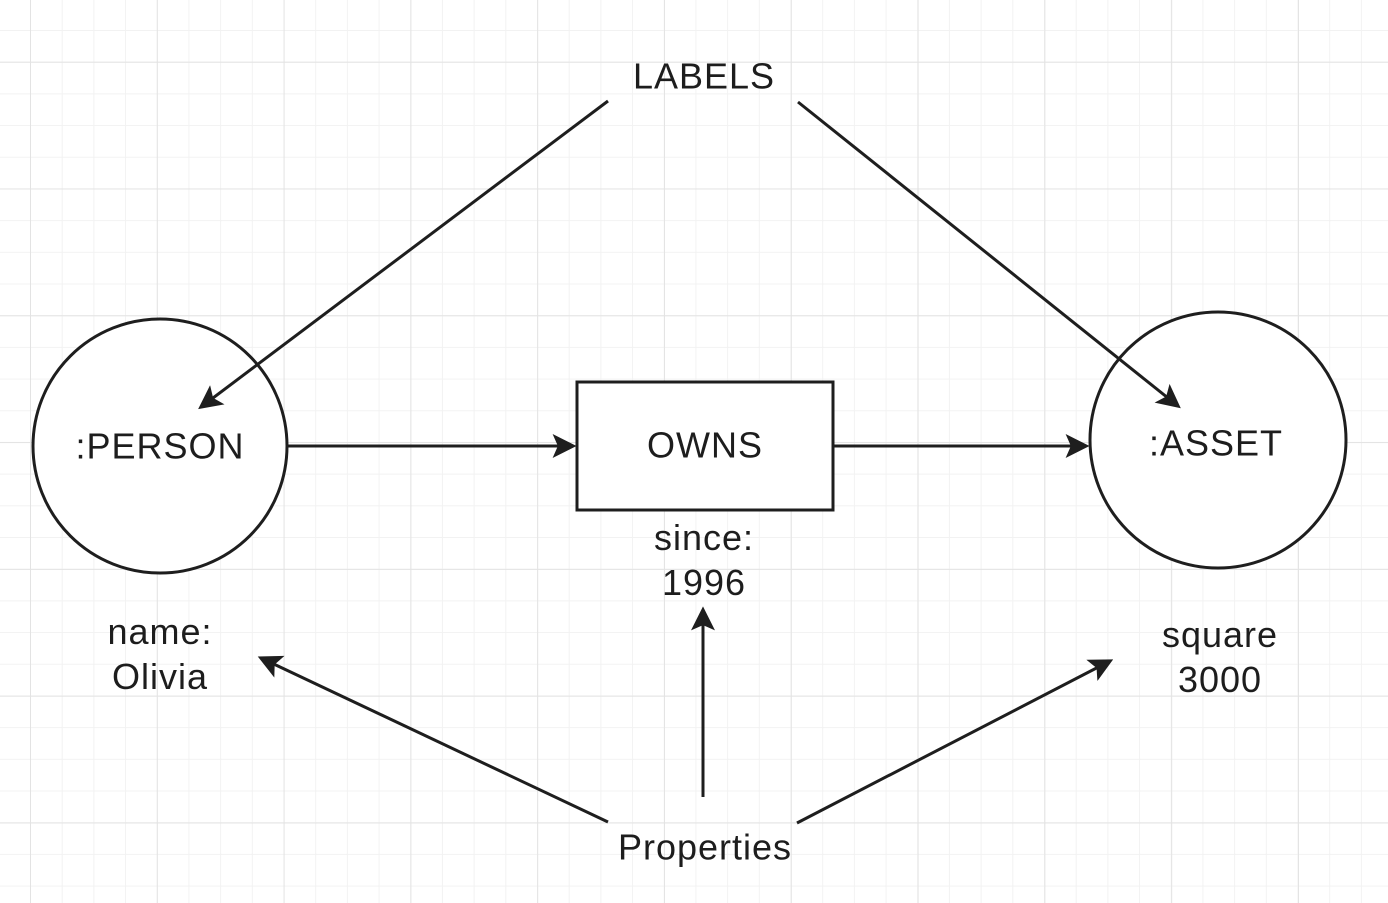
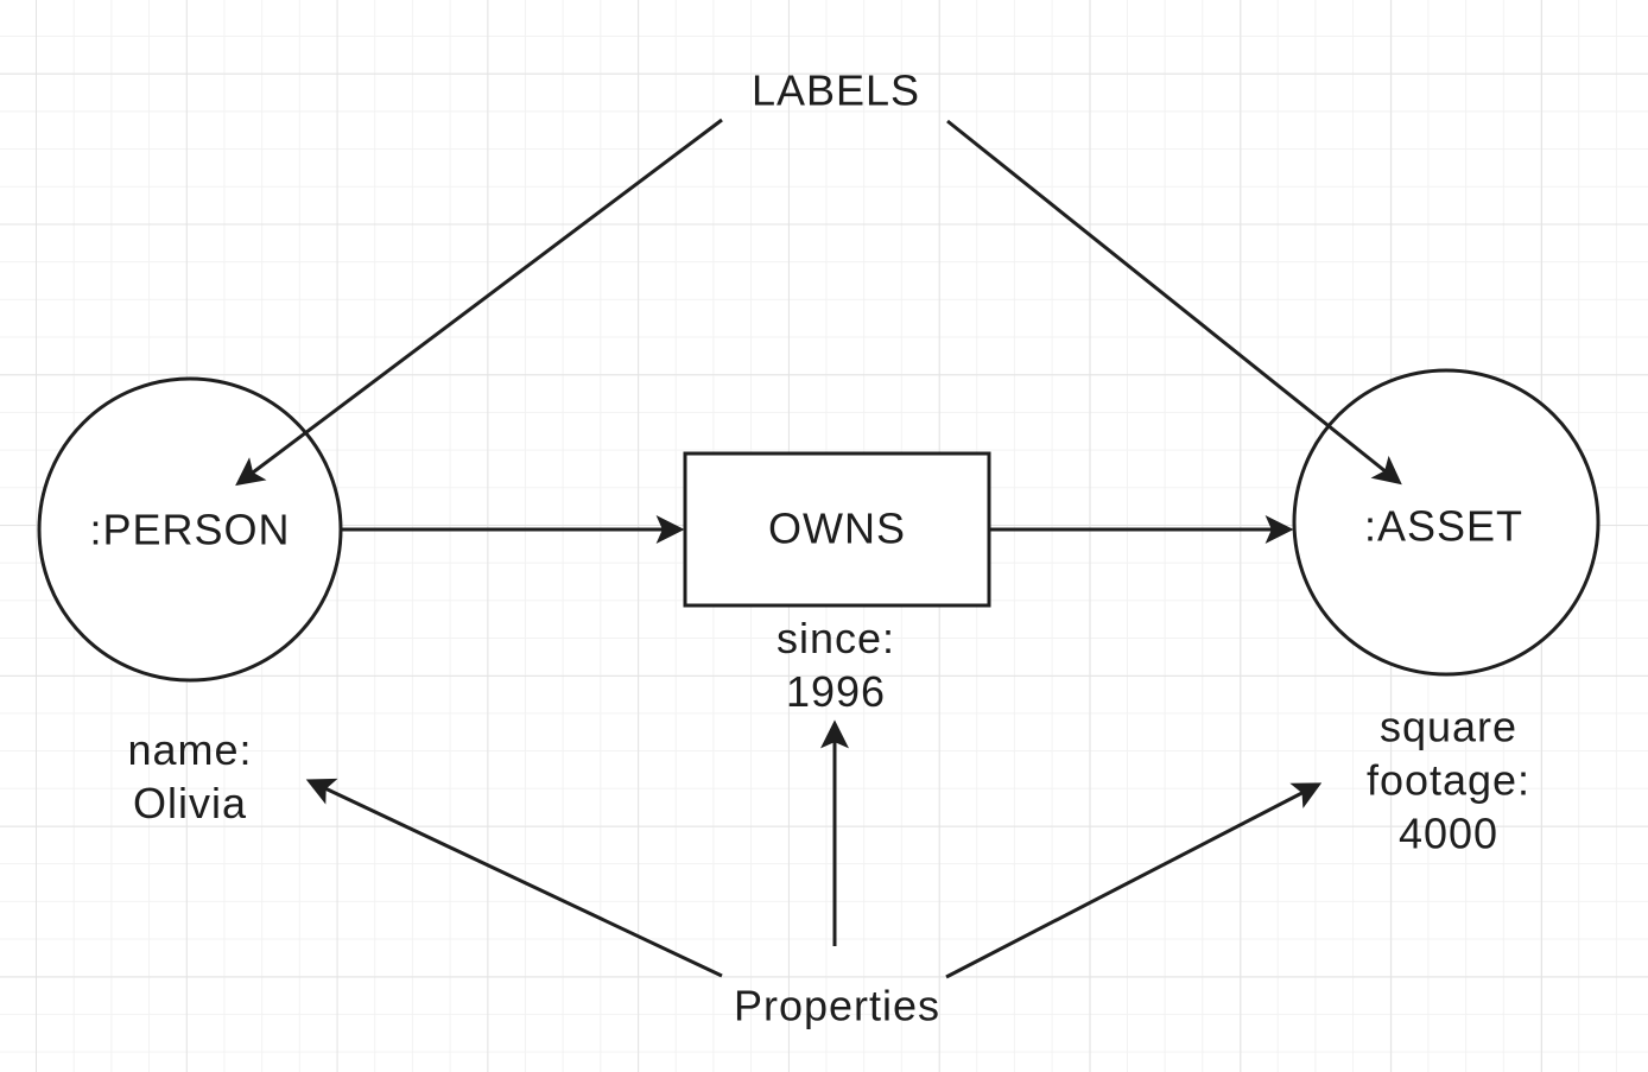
  LABELS
  Properties
  :PERSON
  OWNS
  :ASSET
  since:
  1996
  name:
  Olivia
  square
+ footage:
- 3000
+ 4000
